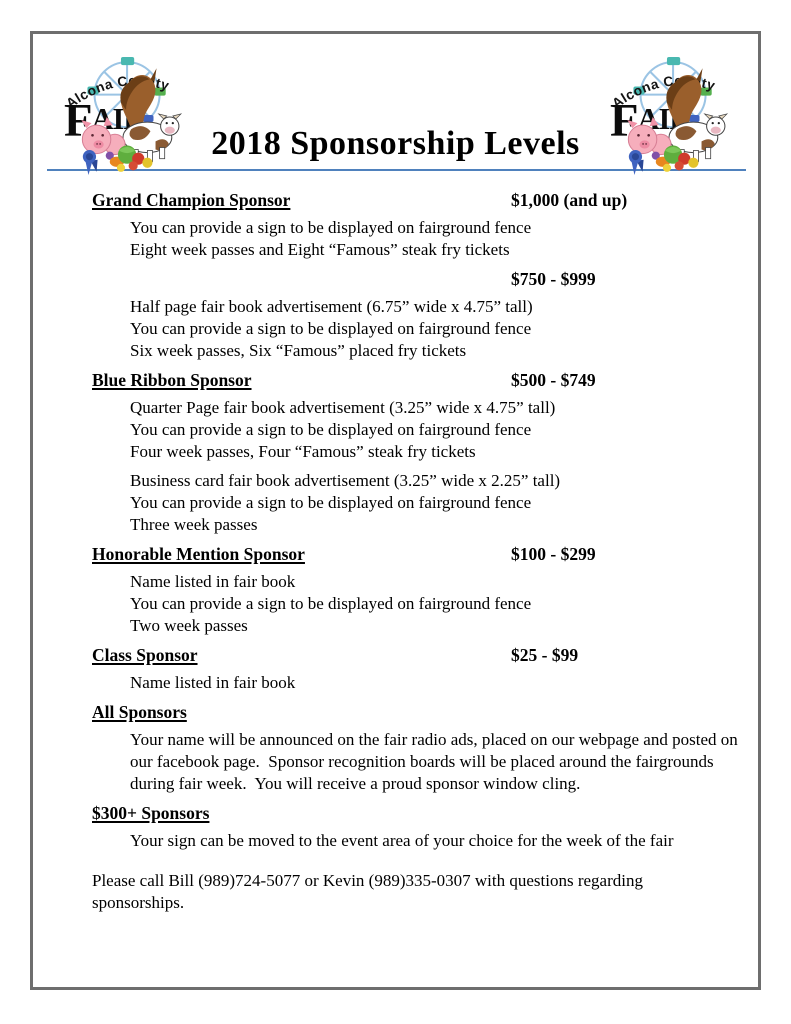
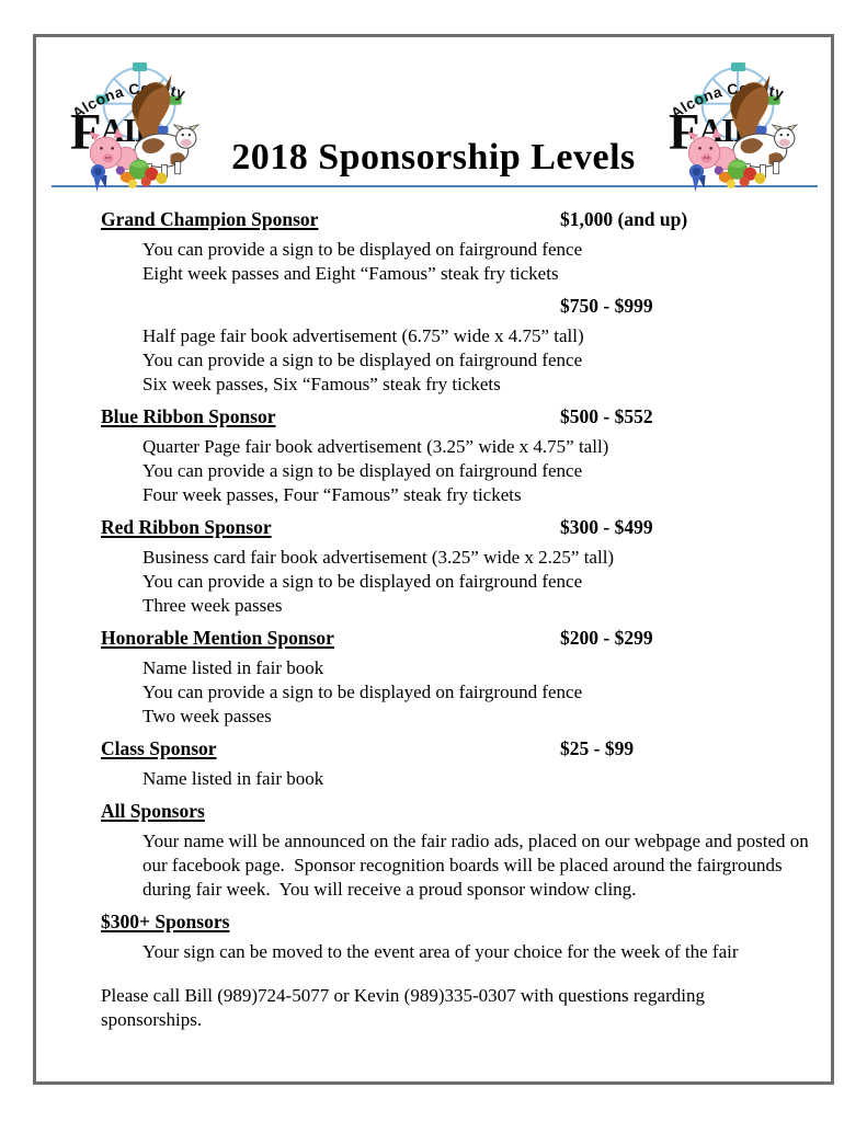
  2018 Sponsorship Levels
  Grand Champion Sponsor
  $1,000 (and up)
  You can provide a sign to be displayed on fairground fence
  Eight week passes and Eight “Famous” steak fry tickets
  $750 - $999
  Half page fair book advertisement (6.75” wide x 4.75” tall)
  You can provide a sign to be displayed on fairground fence
- Six week passes, Six “Famous” placed fry tickets
+ Six week passes, Six “Famous” steak fry tickets
  Blue Ribbon Sponsor
- $500 - $749
+ $500 - $552
  Quarter Page fair book advertisement (3.25” wide x 4.75” tall)
  You can provide a sign to be displayed on fairground fence
  Four week passes, Four “Famous” steak fry tickets
+ Red Ribbon Sponsor
+ $300 - $499
  Business card fair book advertisement (3.25” wide x 2.25” tall)
  You can provide a sign to be displayed on fairground fence
  Three week passes
  Honorable Mention Sponsor
- $100 - $299
+ $200 - $299
  Name listed in fair book
  You can provide a sign to be displayed on fairground fence
  Two week passes
  Class Sponsor
  $25 - $99
  Name listed in fair book
  All Sponsors
  Your name will be announced on the fair radio ads, placed on our webpage and posted on our facebook page. Sponsor recognition boards will be placed around the fairgrounds during fair week. You will receive a proud sponsor window cling.
  $300+ Sponsors
  Your sign can be moved to the event area of your choice for the week of the fair
  Please call Bill (989)724-5077 or Kevin (989)335-0307 with questions regarding sponsorships.
